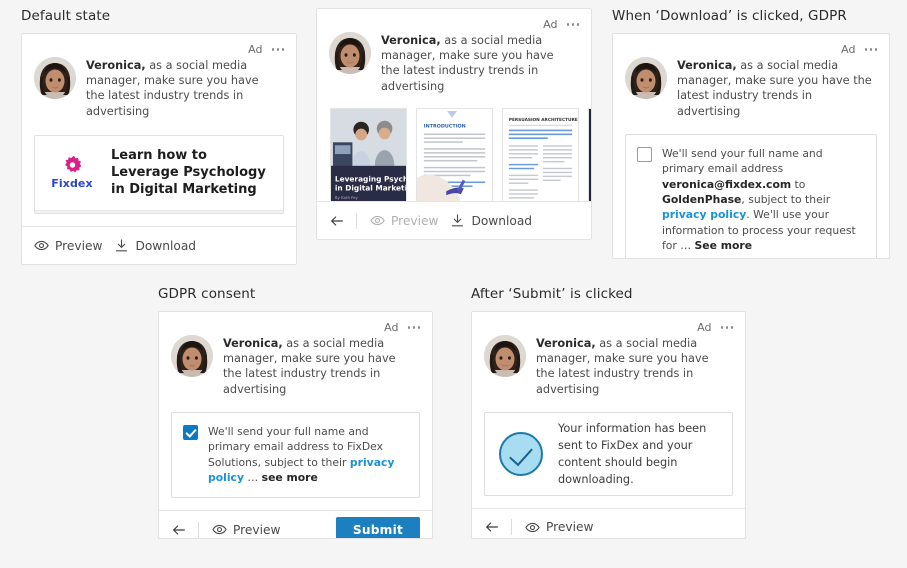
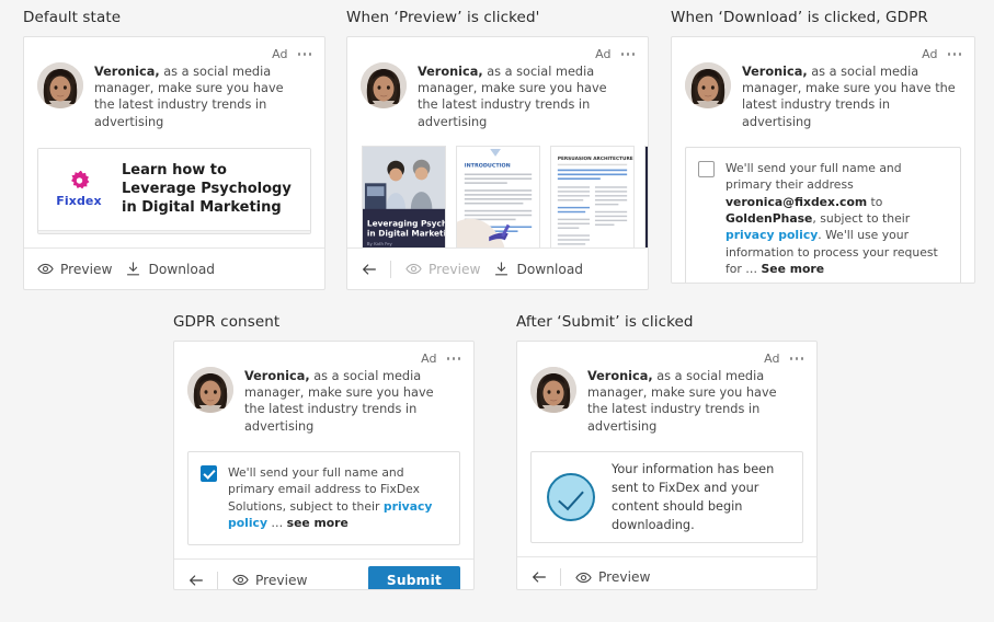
  Default state
  Ad
  Veronica, as a social media manager, make sure you have the latest industry trends in advertising
  Fixdex
  Learn how to Leverage Psychology in Digital Marketing
  Preview
  Download
+ When ‘Preview’ is clicked'
  Ad
  Veronica, as a social media manager, make sure you have the latest industry trends in advertising
  Leveraging Psych
  in Digital Marketi
  Preview
  Download
  When ‘Download’ is clicked, GDPR
  Ad
  Veronica, as a social media manager, make sure you have the latest industry trends in advertising
- We'll send your full name and primary email address veronica@fixdex.com to GoldenPhase, subject to their privacy policy. We'll use your information to process your request for … See more
+ We'll send your full name and primary their address veronica@fixdex.com to GoldenPhase, subject to their privacy policy. We'll use your information to process your request for … See more
  GDPR consent
  Ad
  Veronica, as a social media manager, make sure you have the latest industry trends in advertising
  We'll send your full name and primary email address to FixDex Solutions, subject to their privacy policy … see more
  Preview
  Submit
  After ‘Submit’ is clicked
  Ad
  Veronica, as a social media manager, make sure you have the latest industry trends in advertising
  Your information has been sent to FixDex and your content should begin downloading.
  Preview
